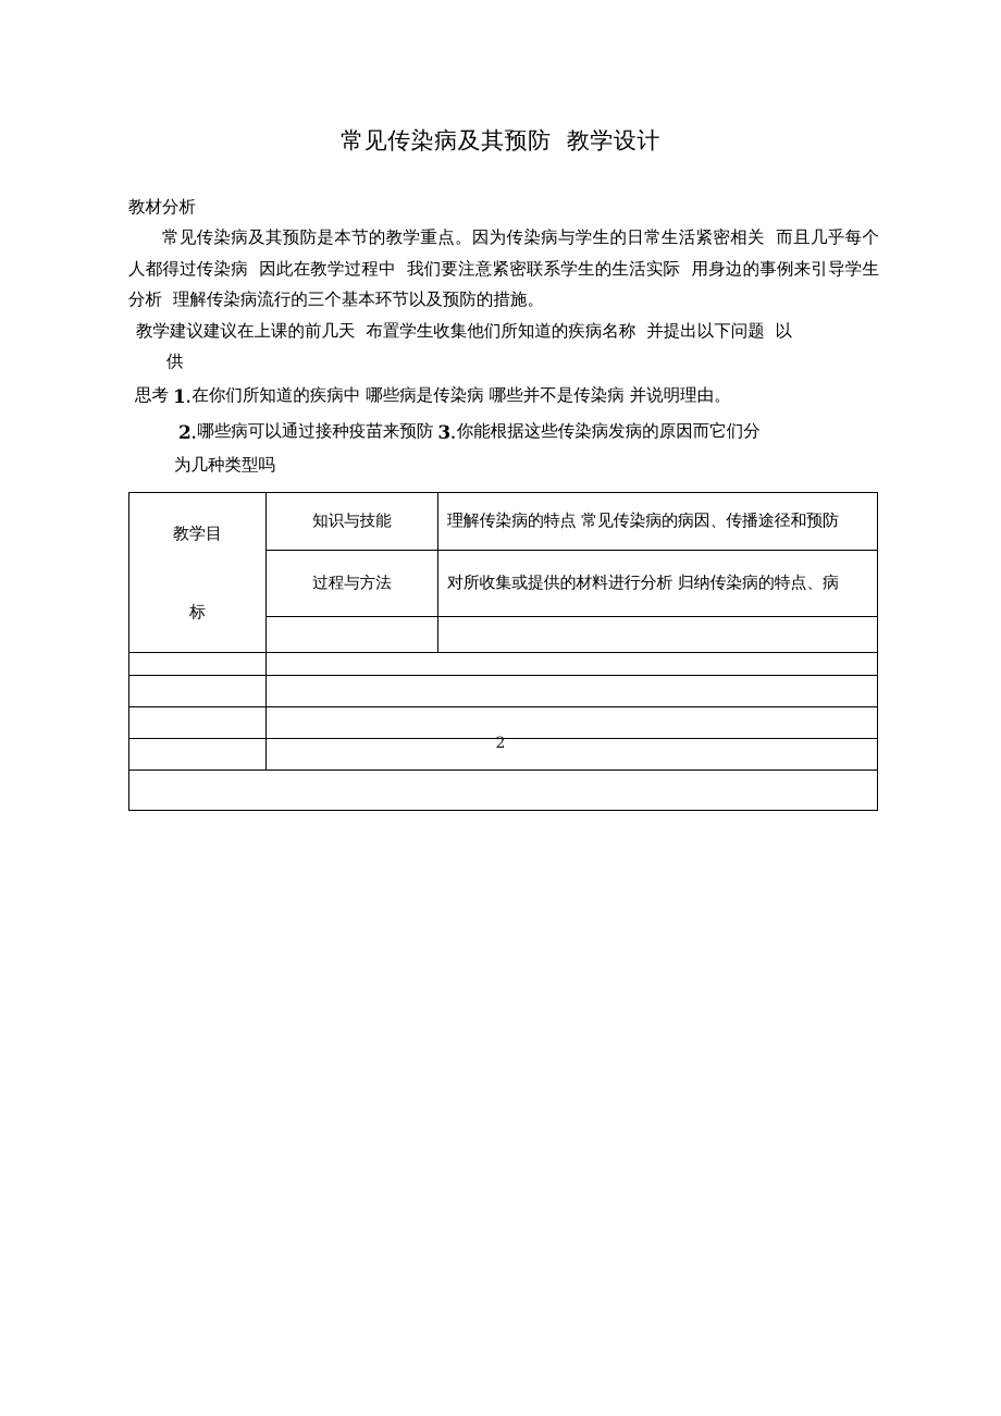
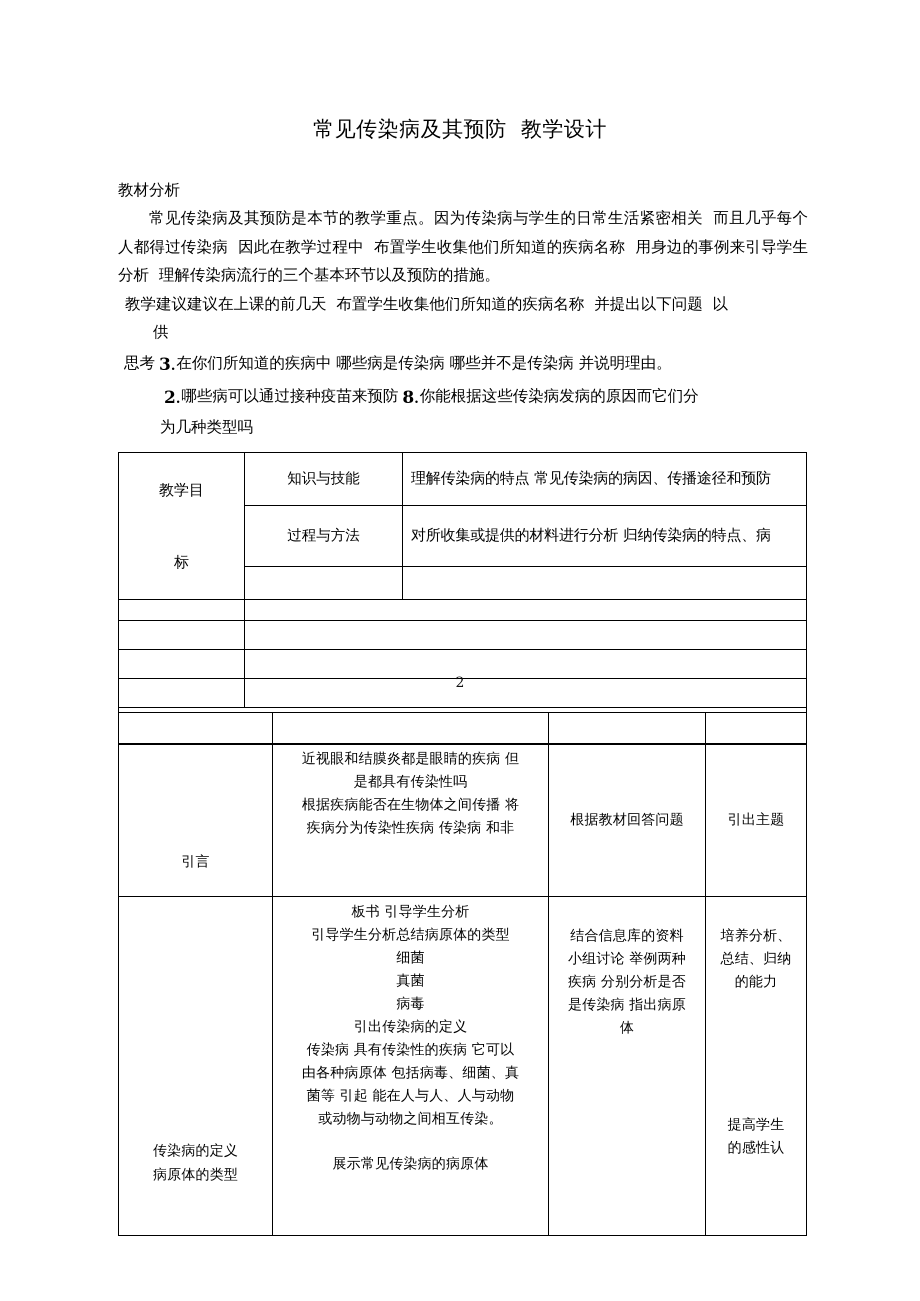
  常见传染病及其预防 教学设计
  教材分析
- 常见传染病及其预防是本节的教学重点。因为传染病与学生的日常生活紧密相关 而且几乎每个人都得过传染病 因此在教学过程中 我们要注意紧密联系学生的生活实际 用身边的事例来引导学生分析 理解传染病流行的三个基本环节以及预防的措施。
+ 常见传染病及其预防是本节的教学重点。因为传染病与学生的日常生活紧密相关 而且几乎每个人都得过传染病 因此在教学过程中 布置学生收集他们所知道的疾病名称 用身边的事例来引导学生分析 理解传染病流行的三个基本环节以及预防的措施。
  教学建议建议在上课的前几天 布置学生收集他们所知道的疾病名称 并提出以下问题 以
  供
- 思考 1.在你们所知道的疾病中 哪些病是传染病 哪些并不是传染病 并说明理由。
+ 思考 3.在你们所知道的疾病中 哪些病是传染病 哪些并不是传染病 并说明理由。
- 2.哪些病可以通过接种疫苗来预防 3.你能根据这些传染病发病的原因而它们分
+ 2.哪些病可以通过接种疫苗来预防 8.你能根据这些传染病发病的原因而它们分
  为几种类型吗
  教学目 标	知识与技能	理解传染病的特点 常见传染病的病因、传播途径和预防
  过程与方法	对所收集或提供的材料进行分析 归纳传染病的特点、病
  2
+ 引言	近视眼和结膜炎都是眼睛的疾病 但 是都具有传染性吗 根据疾病能否在生物体之间传播 将 疾病分为传染性疾病 传染病 和非	根据教材回答问题	引出主题
+ 传染病的定义 病原体的类型	板书 引导学生分析 引导学生分析总结病原体的类型 细菌 真菌 病毒 引出传染病的定义 传染病 具有传染性的疾病 它可以 由各种病原体 包括病毒、细菌、真 菌等 引起 能在人与人、人与动物 或动物与动物之间相互传染。展示常见传染病的病原体	结合信息库的资料 小组讨论 举例两种 疾病 分别分析是否 是传染病 指出病原 体	培养分析、 总结、归纳 的能力提高学生 的感性认
